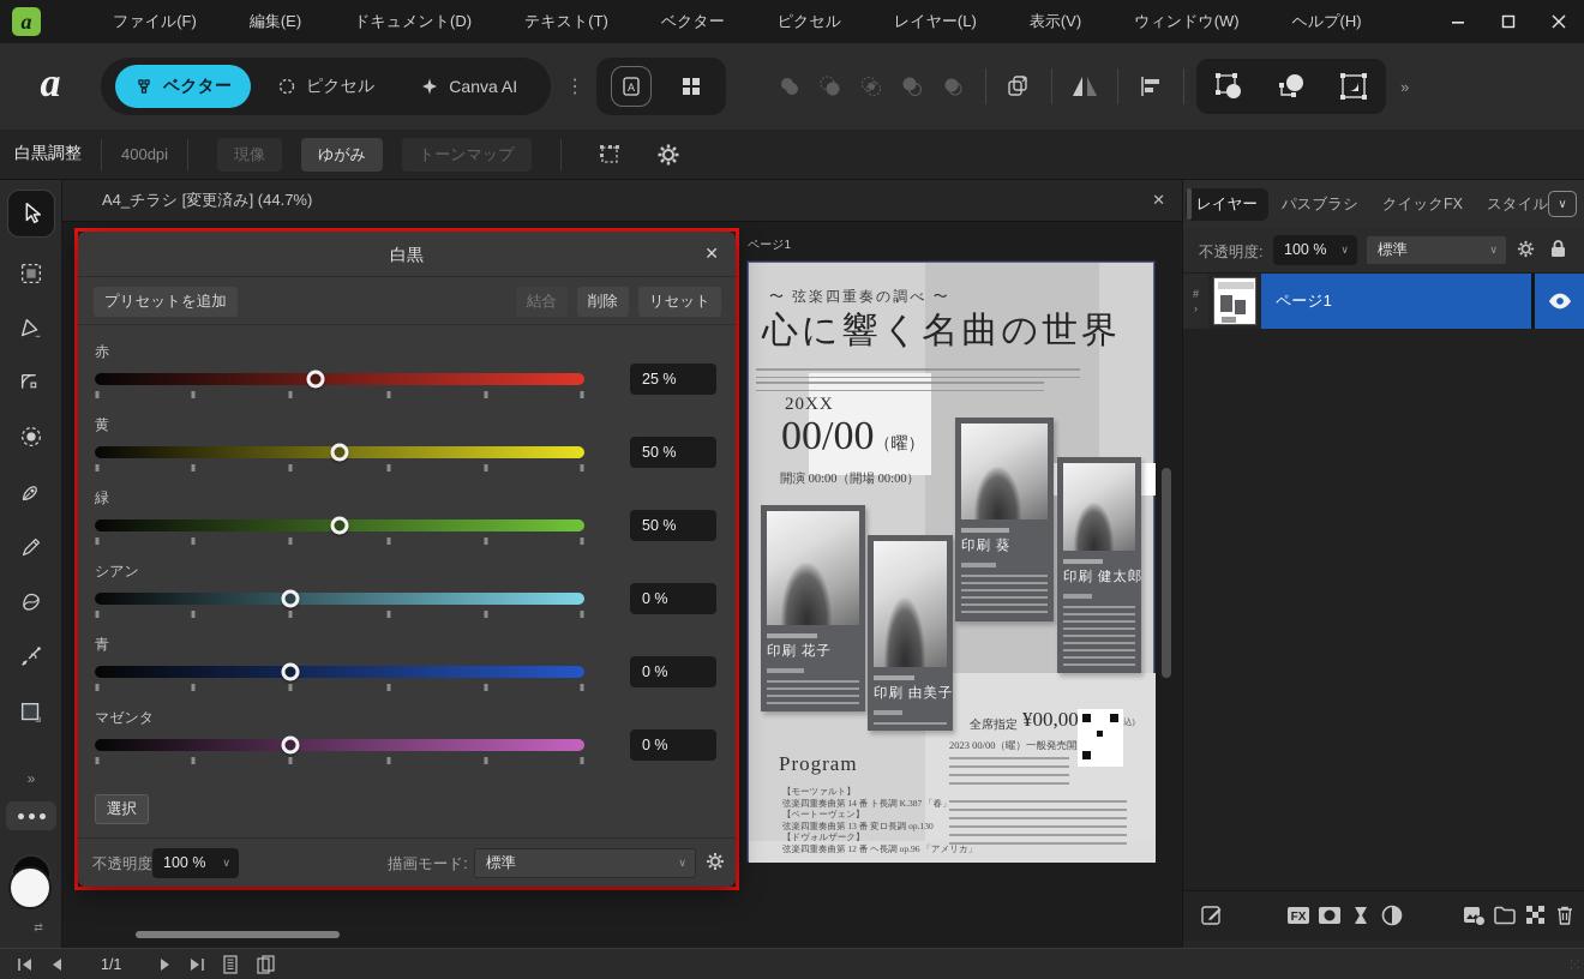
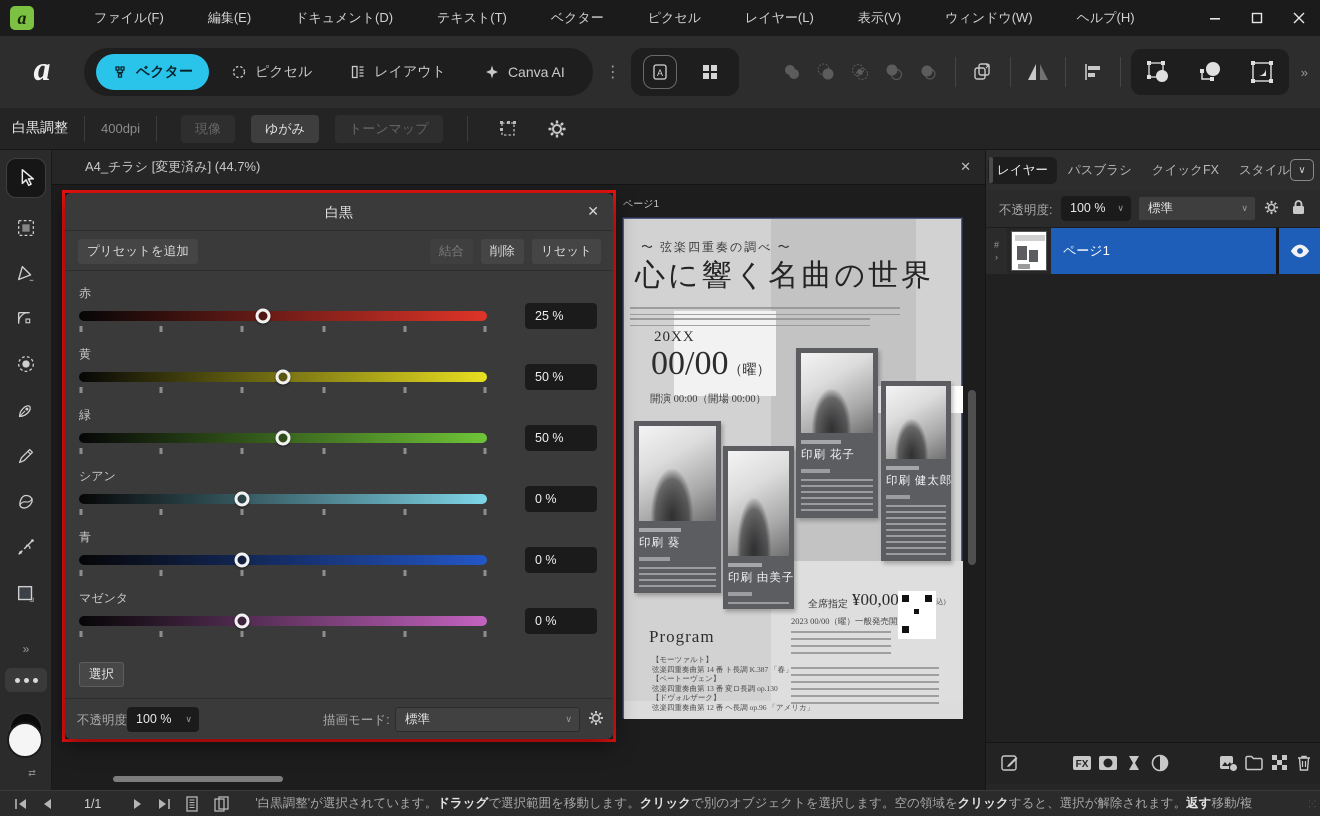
  a
  ファイル(F)
  編集(E)
  ドキュメント(D)
  テキスト(T)
  ベクター
  ピクセル
  レイヤー(L)
  表示(V)
  ウィンドウ(W)
  ヘルプ(H)
  a
  ベクター
  ピクセル
+ レイアウト
  Canva AI
  ⋮
  A
  »
  白黒調整
  400dpi
  現像
  ゆがみ
  トーンマップ
  »
  ⇄
  A4_チラシ [変更済み] (44.7%)
  ✕
  ページ1
  〜 弦楽四重奏の調べ 〜
  心に響く名曲の世界
  20XX
  00/00（曜）
  開演 00:00（開場 00:00）
- 印刷 花子
+ 印刷 葵
  印刷 由美子
- 印刷 葵
+ 印刷 花子
  印刷 健太郎
  Program
  【モーツァルト】
  弦楽四重奏曲第 14 番 ト長調 K.387 「春」
  【ベートーヴェン】
  弦楽四重奏曲第 13 番 変ロ長調 op.130
  【ドヴォルザーク】
  弦楽四重奏曲第 12 番 ヘ長調 op.96 「アメリカ」
  全席指定
  ¥00,00
  2023 00/00（曜）一般発売開
  白黒
  ✕
  プリセットを追加
  結合
  削除
  リセット
  赤
  25 %
  黄
  50 %
  緑
  50 %
  シアン
  0 %
  青
  0 %
  マゼンタ
  0 %
  選択
  不透明度
  100 %
  ∨
  描画モード:
  標準
  ∨
  レイヤー
  パスブラシ
  クイックFX
  スタイル
  ∨
  不透明度:
  100 %
  ∨
  標準
  ∨
  #
  ›
  ページ1
  FX
  1/1
+ '白黒調整'が選択されています。ドラッグで選択範囲を移動します。クリックで別のオブジェクトを選択します。空の領域をクリックすると、選択が解除されます。返す移動/複
  ⁙
